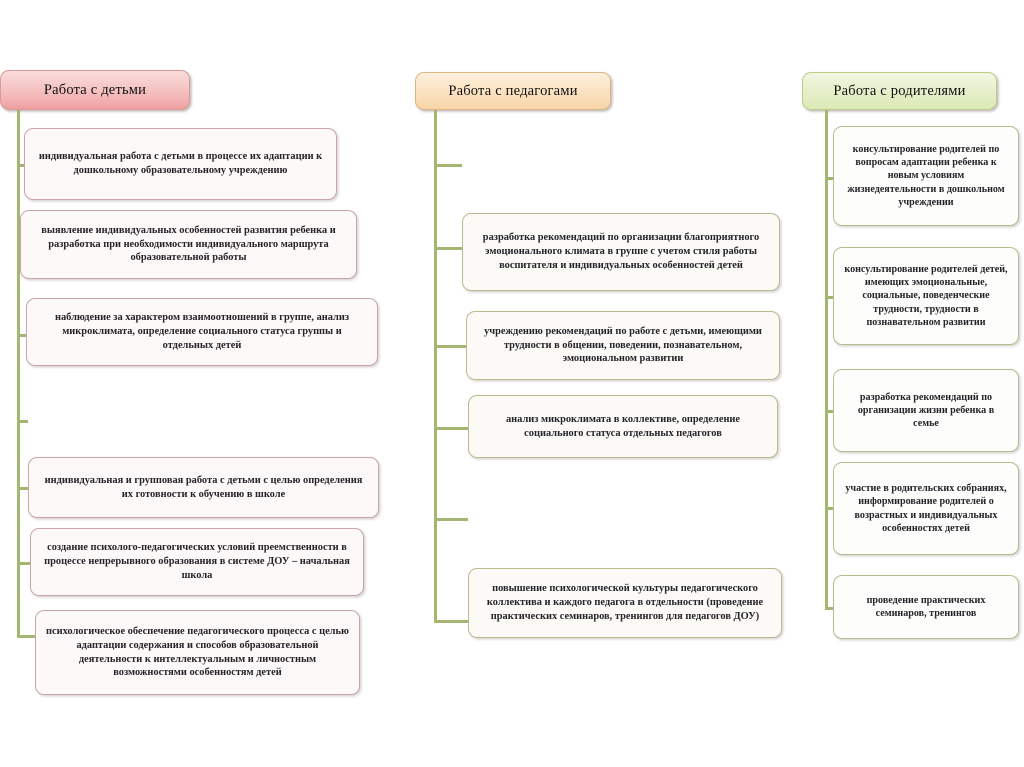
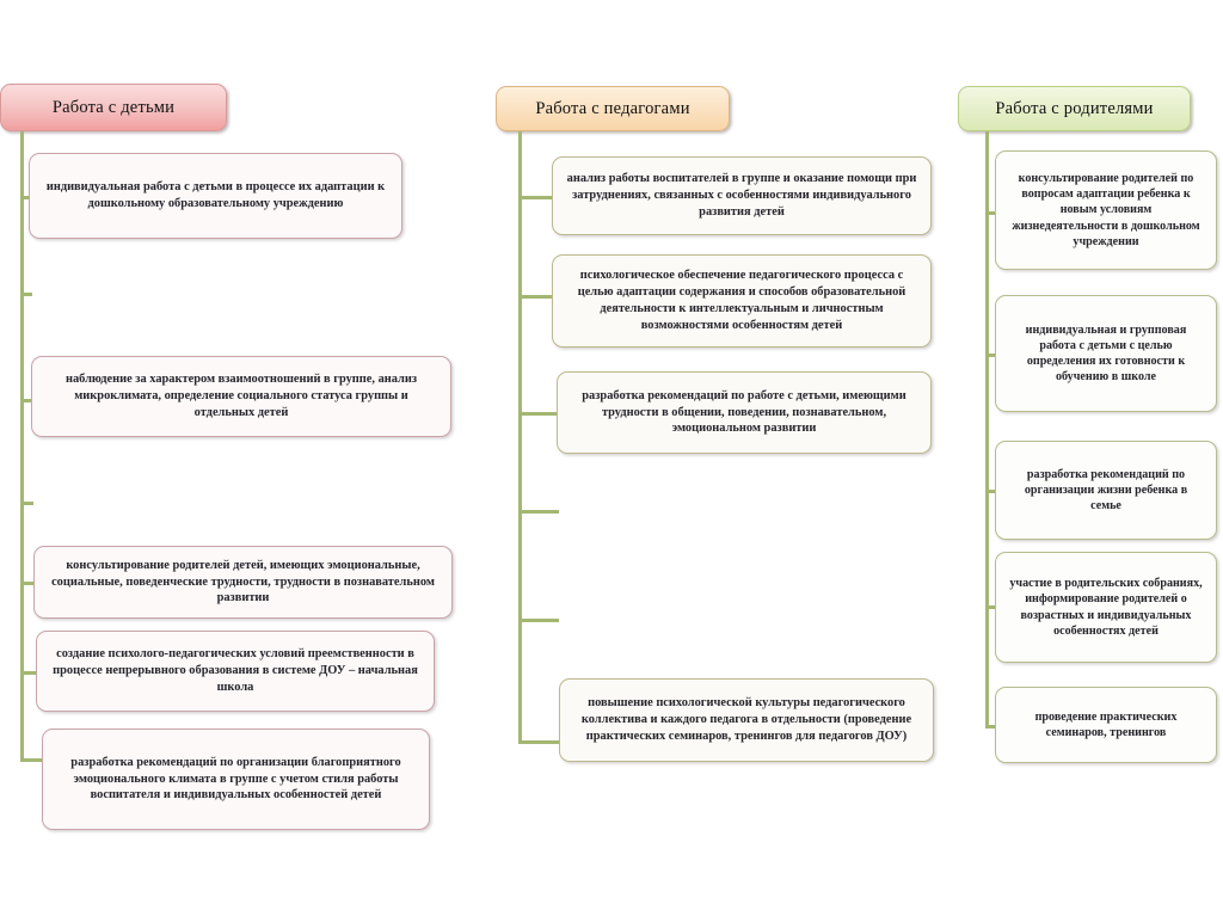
  Работа с детьми
  индивидуальная работа с детьми в процессе их адаптации к дошкольному образовательному учреждению
- выявление индивидуальных особенностей развития ребенка и разработка при необходимости индивидуального маршрута образовательной работы
  наблюдение за характером взаимоотношений в группе, анализ микроклимата, определение социального статуса группы и отдельных детей
- индивидуальная и групповая работа с детьми с целью определения их готовности к обучению в школе
+ консультирование родителей детей, имеющих эмоциональные, социальные, поведенческие трудности, трудности в познавательном развитии
  создание психолого-педагогических условий преемственности в процессе непрерывного образования в системе ДОУ – начальная школа
- психологическое обеспечение педагогического процесса с целью адаптации содержания и способов образовательной деятельности к интеллектуальным и личностным возможностями особенностям детей
+ разработка рекомендаций по организации благоприятного эмоционального климата в группе с учетом стиля работы воспитателя и индивидуальных особенностей детей
  Работа с педагогами
+ анализ работы воспитателей в группе и оказание помощи при затруднениях, связанных с особенностями индивидуального развития детей
- разработка рекомендаций по организации благоприятного эмоционального климата в группе с учетом стиля работы воспитателя и индивидуальных особенностей детей
+ психологическое обеспечение педагогического процесса с целью адаптации содержания и способов образовательной деятельности к интеллектуальным и личностным возможностями особенностям детей
- учреждению рекомендаций по работе с детьми, имеющими трудности в общении, поведении, познавательном, эмоциональном развитии
+ разработка рекомендаций по работе с детьми, имеющими трудности в общении, поведении, познавательном, эмоциональном развитии
- анализ микроклимата в коллективе, определение социального статуса отдельных педагогов
  повышение психологической культуры педагогического коллектива и каждого педагога в отдельности (проведение практических семинаров, тренингов для педагогов ДОУ)
  Работа с родителями
  консультирование родителей по вопросам адаптации ребенка к новым условиям жизнедеятельности в дошкольном учреждении
- консультирование родителей детей, имеющих эмоциональные, социальные, поведенческие трудности, трудности в познавательном развитии
+ индивидуальная и групповая работа с детьми с целью определения их готовности к обучению в школе
  разработка рекомендаций по организации жизни ребенка в семье
  участие в родительских собраниях, информирование родителей о возрастных и индивидуальных особенностях детей
  проведение практических семинаров, тренингов
